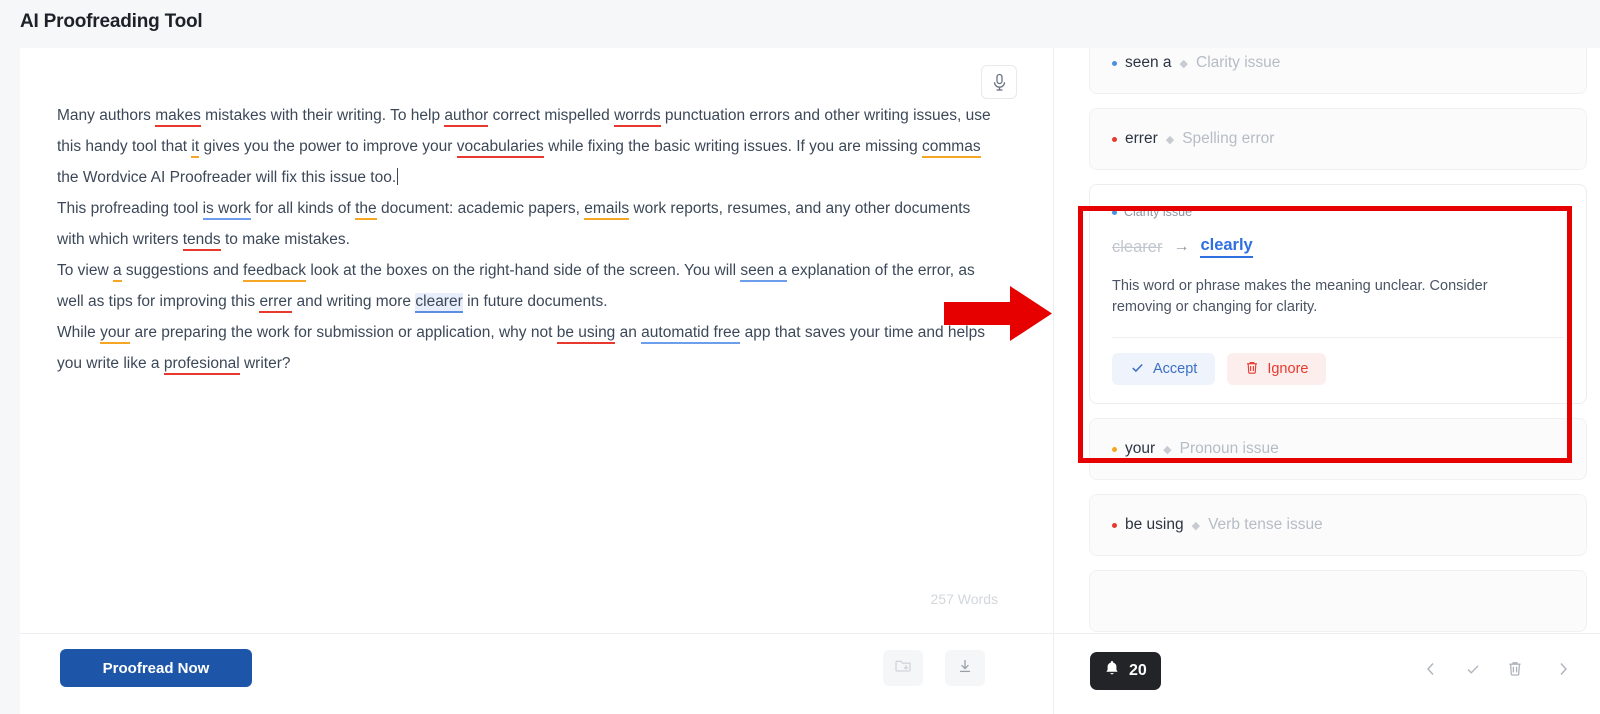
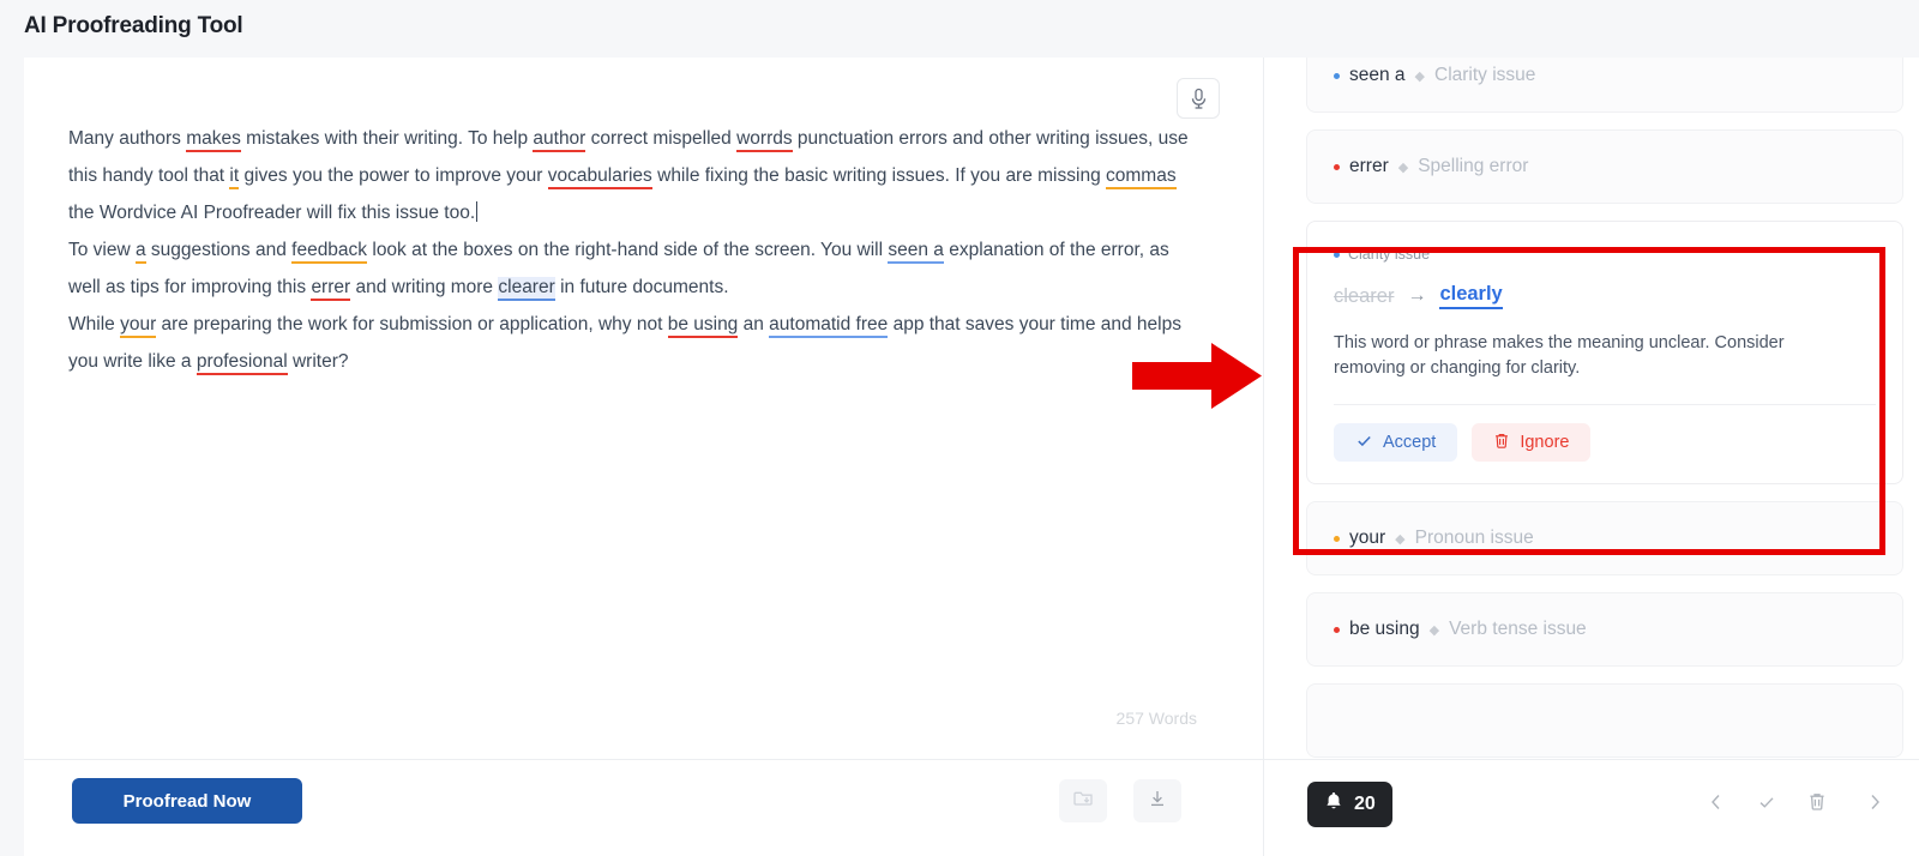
  AI Proofreading Tool
  Many authors makes mistakes with their writing. To help author correct mispelled worrds punctuation errors and other writing issues, use this handy tool that it gives you the power to improve your vocabularies while fixing the basic writing issues. If you are missing commas the Wordvice AI Proofreader will fix this issue too.
- This profreading tool is work for all kinds of the document: academic papers, emails work reports, resumes, and any other documents with which writers tends to make mistakes.
  To view a suggestions and feedback look at the boxes on the right-hand side of the screen. You will seen a explanation of the error, as well as tips for improving this errer and writing more clearer in future documents.
  While your are preparing the work for submission or application, why not be using an automatid free app that saves your time and helps you write like a profesional writer?
  257 Words
  Proofread Now
  seen a
  ◆
  Clarity issue
  errer
  ◆
  Spelling error
  Clarity issue
  clearer
  →
  clearly
  This word or phrase makes the meaning unclear. Consider removing or changing for clarity.
  Accept
  Ignore
  your
  ◆
  Pronoun issue
  be using
  ◆
  Verb tense issue
  20
